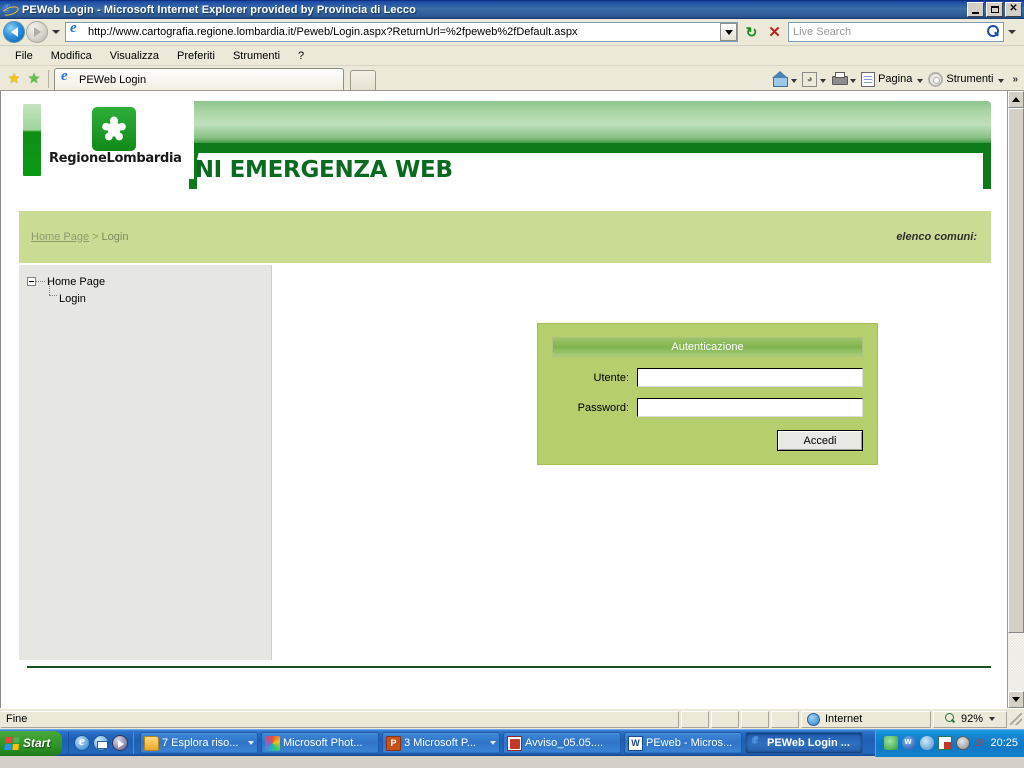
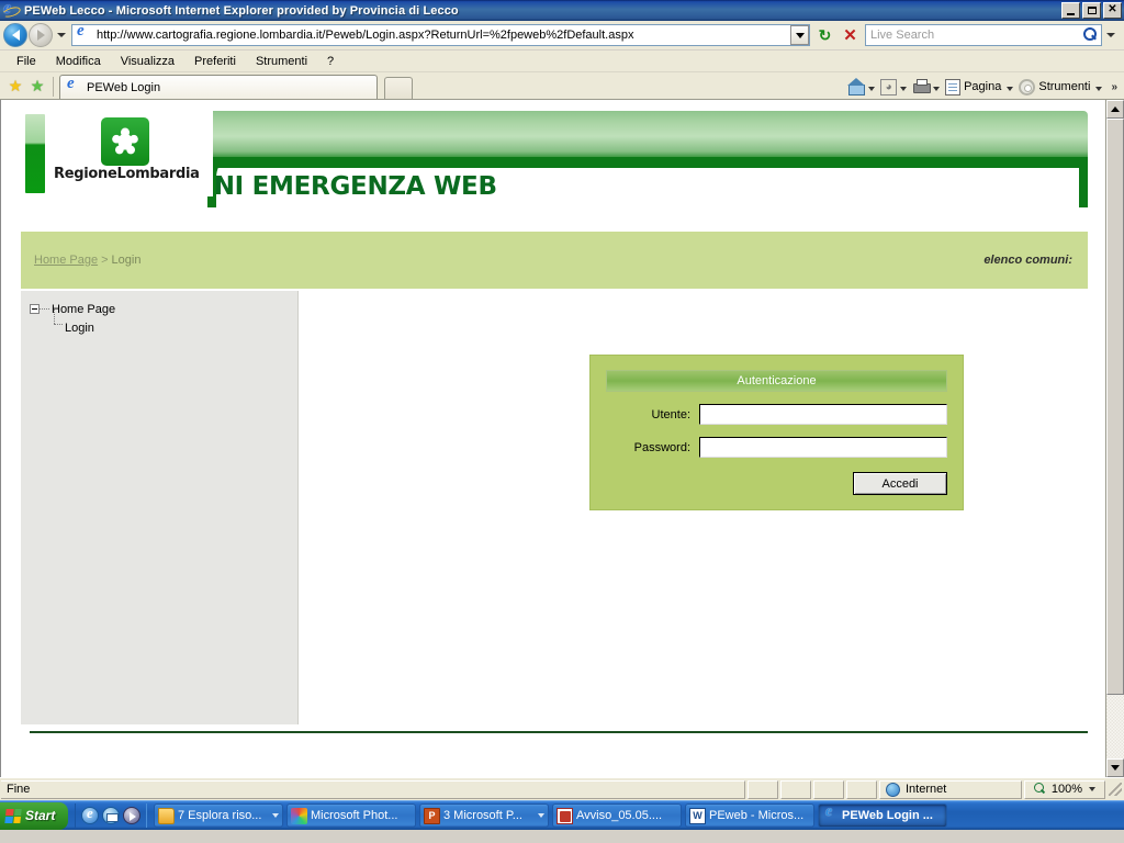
- PEWeb Login - Microsoft Internet Explorer provided by Provincia di Lecco
+ PEWeb Lecco - Microsoft Internet Explorer provided by Provincia di Lecco
  ✕
  http://www.cartografia.regione.lombardia.it/Peweb/Login.aspx?ReturnUrl=%2fpeweb%2fDefault.aspx
  ↻
  ✕
  Live Search
  File
  Modifica
  Visualizza
  Preferiti
  Strumenti
  ?
  ★
  ★
  PEWeb Login
  ◕
  Pagina
  Strumenti
  »
  RegioneLombardia
  Home Page > Login
  elenco comuni:
  Home Page
  Login
  Autenticazione
  Utente:
  Password:
  Accedi
  Fine
  Internet
- 92%
+ 100%
  Start
  7 Esplora riso...
  Microsoft Phot...
  P
  3 Microsoft P...
  Avviso_05.05....
  W
  PEweb - Micros...
  PEWeb Login ...
- ☉
- 20:25
